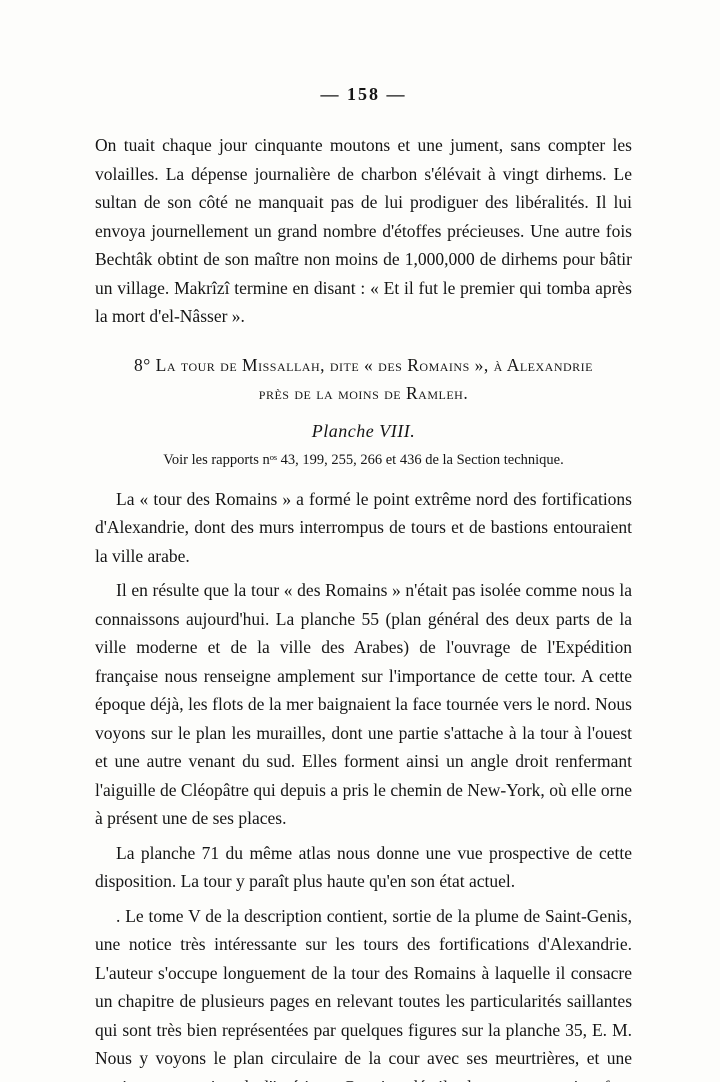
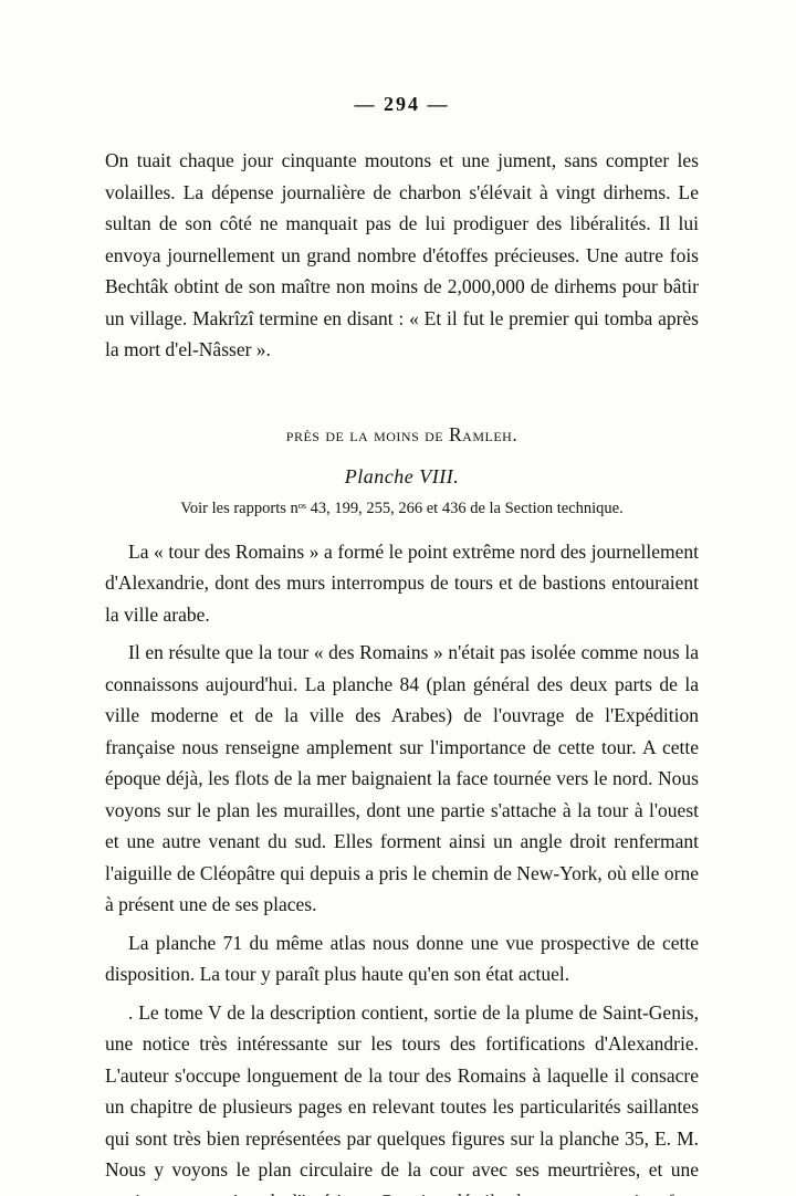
- — 158 —
+ — 294 —
- On tuait chaque jour cinquante moutons et une jument, sans compter les volailles. La dépense journalière de charbon s'élévait à vingt dirhems. Le sultan de son côté ne manquait pas de lui prodiguer des libéralités. Il lui envoya journellement un grand nombre d'étoffes précieuses. Une autre fois Bechtâk obtint de son maître non moins de 1,000,000 de dirhems pour bâtir un village. Makrîzî termine en disant : « Et il fut le premier qui tomba après la mort d'el-Nâsser ».
+ On tuait chaque jour cinquante moutons et une jument, sans compter les volailles. La dépense journalière de charbon s'élévait à vingt dirhems. Le sultan de son côté ne manquait pas de lui prodiguer des libéralités. Il lui envoya journellement un grand nombre d'étoffes précieuses. Une autre fois Bechtâk obtint de son maître non moins de 2,000,000 de dirhems pour bâtir un village. Makrîzî termine en disant : « Et il fut le premier qui tomba après la mort d'el-Nâsser ».
- 8° La tour de Missallah, dite « des Romains », à Alexandrie
  près de la moins de Ramleh.
  Planche VIII.
  Voir les rapports nᵒˢ 43, 199, 255, 266 et 436 de la Section technique.
- La « tour des Romains » a formé le point extrême nord des fortifications d'Alexandrie, dont des murs interrompus de tours et de bastions entouraient la ville arabe.
+ La « tour des Romains » a formé le point extrême nord des journellement d'Alexandrie, dont des murs interrompus de tours et de bastions entouraient la ville arabe.
- Il en résulte que la tour « des Romains » n'était pas isolée comme nous la connaissons aujourd'hui. La planche 55 (plan général des deux parts de la ville moderne et de la ville des Arabes) de l'ouvrage de l'Expédition française nous renseigne amplement sur l'importance de cette tour. A cette époque déjà, les flots de la mer baignaient la face tournée vers le nord. Nous voyons sur le plan les murailles, dont une partie s'attache à la tour à l'ouest et une autre venant du sud. Elles forment ainsi un angle droit renfermant l'aiguille de Cléopâtre qui depuis a pris le chemin de New-York, où elle orne à présent une de ses places.
+ Il en résulte que la tour « des Romains » n'était pas isolée comme nous la connaissons aujourd'hui. La planche 84 (plan général des deux parts de la ville moderne et de la ville des Arabes) de l'ouvrage de l'Expédition française nous renseigne amplement sur l'importance de cette tour. A cette époque déjà, les flots de la mer baignaient la face tournée vers le nord. Nous voyons sur le plan les murailles, dont une partie s'attache à la tour à l'ouest et une autre venant du sud. Elles forment ainsi un angle droit renfermant l'aiguille de Cléopâtre qui depuis a pris le chemin de New-York, où elle orne à présent une de ses places.
  La planche 71 du même atlas nous donne une vue prospective de cette disposition. La tour y paraît plus haute qu'en son état actuel.
  . Le tome V de la description contient, sortie de la plume de Saint-Genis, une notice très intéressante sur les tours des fortifications d'Alexandrie. L'auteur s'occupe longuement de la tour des Romains à laquelle il consacre un chapitre de plusieurs pages en relevant toutes les particularités saillantes qui sont très bien représentées par quelques figures sur la planche 35, E. M. Nous y voyons le plan circulaire de la cour avec ses meurtrières, et une
